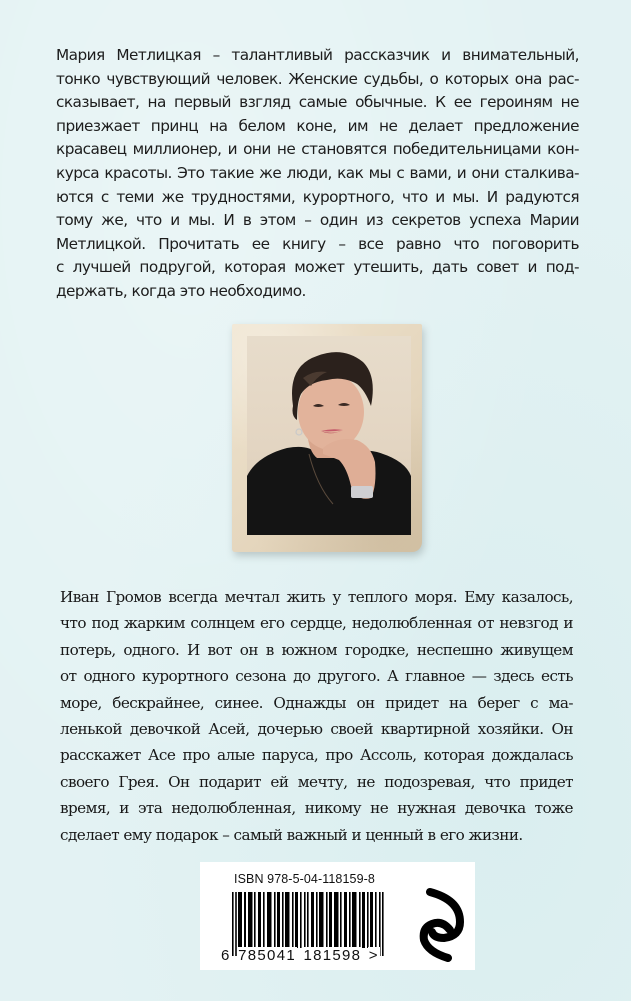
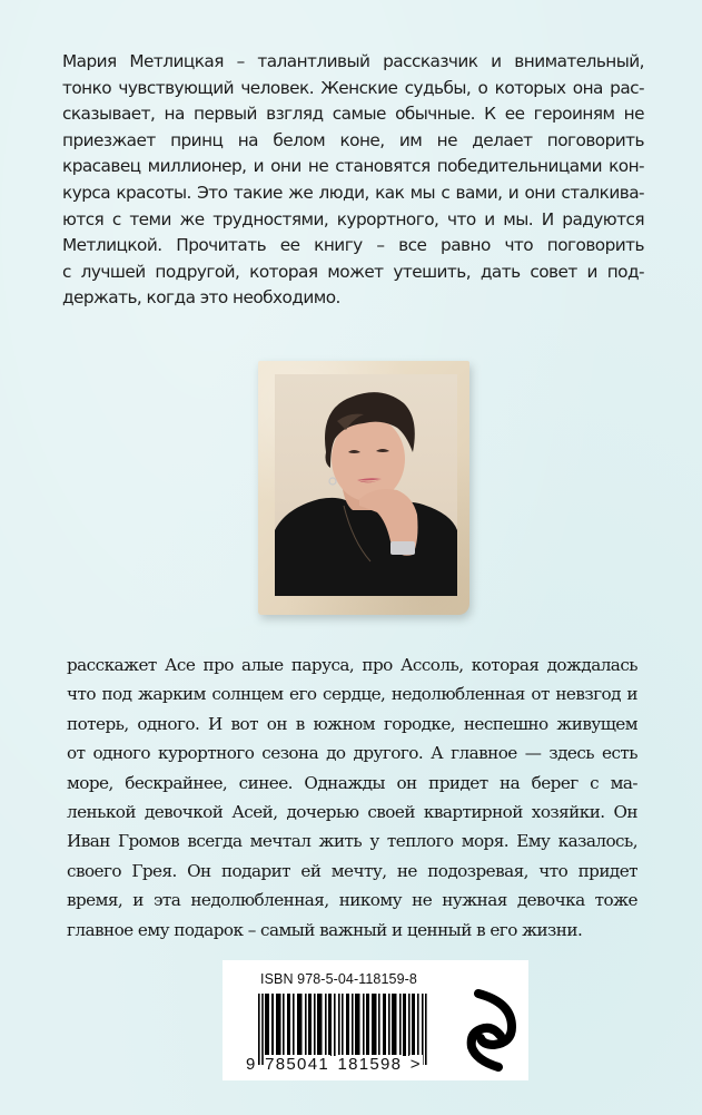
  Мария Метлицкая – талантливый рассказчик и внимательный,
  тонко чувствующий человек. Женские судьбы, о которых она рас-
  сказывает, на первый взгляд самые обычные. К ее героиням не
- приезжает принц на белом коне, им не делает предложение
+ приезжает принц на белом коне, им не делает поговорить
  красавец миллионер, и они не становятся победительницами кон-
  курса красоты. Это такие же люди, как мы с вами, и они сталкива-
  ются с теми же трудностями, курортного, что и мы. И радуются
- тому же, что и мы. И в этом – один из секретов успеха Марии
  Метлицкой. Прочитать ее книгу – все равно что поговорить
  с лучшей подругой, которая может утешить, дать совет и под-
  держать, когда это необходимо.
- Иван Громов всегда мечтал жить у теплого моря. Ему казалось,
+ расскажет Асе про алые паруса, про Ассоль, которая дождалась
  что под жарким солнцем его сердце, недолюбленная от невзгод и
  потерь, одного. И вот он в южном городке, неспешно живущем
  от одного курортного сезона до другого. А главное — здесь есть
  море, бескрайнее, синее. Однажды он придет на берег с ма-
  ленькой девочкой Асей, дочерью своей квартирной хозяйки. Он
- расскажет Асе про алые паруса, про Ассоль, которая дождалась
+ Иван Громов всегда мечтал жить у теплого моря. Ему казалось,
  своего Грея. Он подарит ей мечту, не подозревая, что придет
  время, и эта недолюбленная, никому не нужная девочка тоже
- сделает ему подарок – самый важный и ценный в его жизни.
+ главное ему подарок – самый важный и ценный в его жизни.
  ISBN 978-5-04-118159-8
- 6 785041 181598 >
+ 9 785041 181598 >
